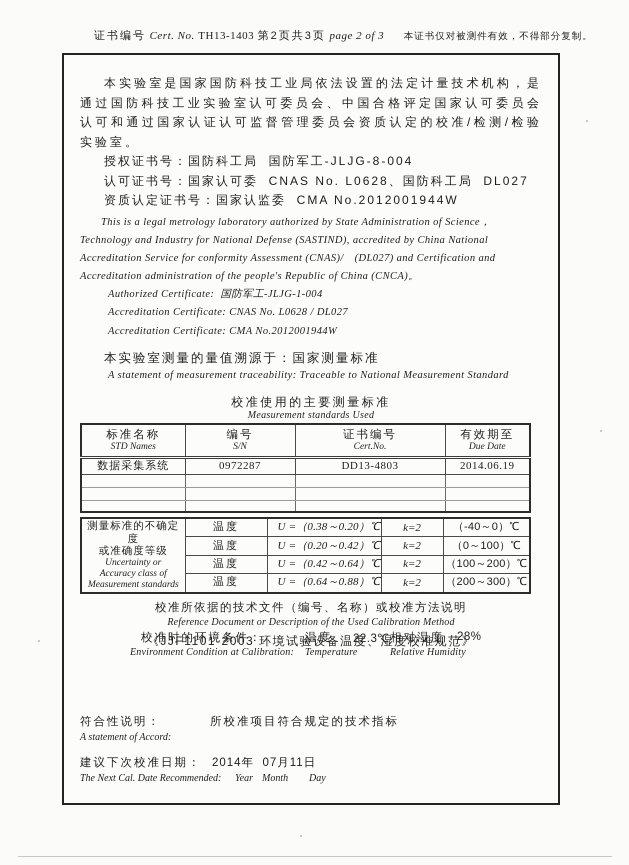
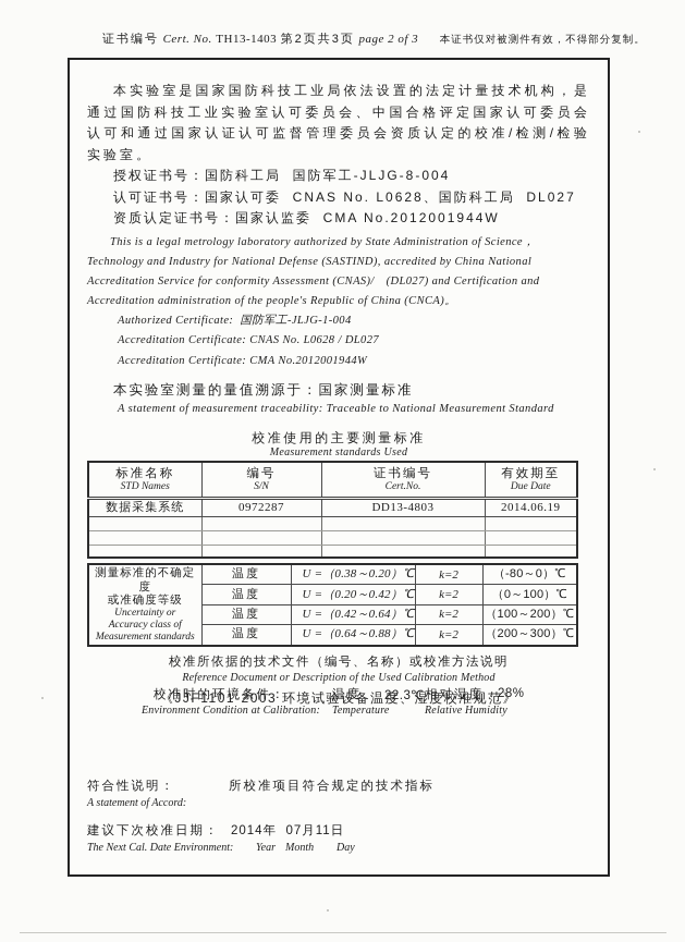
  证书编号 Cert. No. TH13-1403 第2页共3页 page 2 of 3 本证书仅对被测件有效，不得部分复制。
  本实验室是国家国防科技工业局依法设置的法定计量技术机构，是通过国防科技工业实验室认可委员会、中国合格评定国家认可委员会认可和通过国家认证认可监督管理委员会资质认定的校准/检测/检验实验室。
  授权证书号：国防科工局 国防军工-JLJG-8-004
  认可证书号：国家认可委 CNAS No. L0628、国防科工局 DL027
  资质认定证书号：国家认监委 CMA No.2012001944W
  This is a legal metrology laboratory authorized by State Administration of Science，Technology and Industry for National Defense (SASTIND), accredited by China National Accreditation Service for conformity Assessment (CNAS)/ (DL027) and Certification and Accreditation administration of the people's Republic of China (CNCA)。
  Authorized Certificate: 国防军工-JLJG-1-004
  Accreditation Certificate: CNAS No. L0628 / DL027
  Accreditation Certificate: CMA No.2012001944W
  本实验室测量的量值溯源于：国家测量标准
  A statement of measurement traceability: Traceable to National Measurement Standard
  校准使用的主要测量标准
  Measurement standards Used
  标准名称 STD Names	编号 S/N	证书编号 Cert.No.	有效期至 Due Date
  数据采集系统	0972287	DD13-4803	2014.06.19
- 测量标准的不确定度 或准确度等级 Uncertainty or Accuracy class of Measurement standards	温度	U =（0.38～0.20）℃	k=2	（-40～0）℃
+ 测量标准的不确定度 或准确度等级 Uncertainty or Accuracy class of Measurement standards	温度	U =（0.38～0.20）℃	k=2	（-80～0）℃
  温度	U =（0.20～0.42）℃	k=2	（0～100）℃
  温度	U =（0.42～0.64）℃	k=2	（100～200）℃
  温度	U =（0.64～0.88）℃	k=2	（200～300）℃
  校准所依据的技术文件（编号、名称）或校准方法说明
  Reference Document or Description of the Used Calibration Method
  《JJF1101-2003 环境试验设备温度、湿度校准规范》
  校准时的环境条件：
  温度
  22.3℃
  相对湿度
  28%
  Environment Condition at Calibration:
  Temperature
  Relative Humidity
  符合性说明：
  所校准项目符合规定的技术指标
  A statement of Accord:
  建议下次校准日期：
  2014年 07月11日
- The Next Cal. Date Recommended:
+ The Next Cal. Date Environment:
  Year
  Month
  Day
